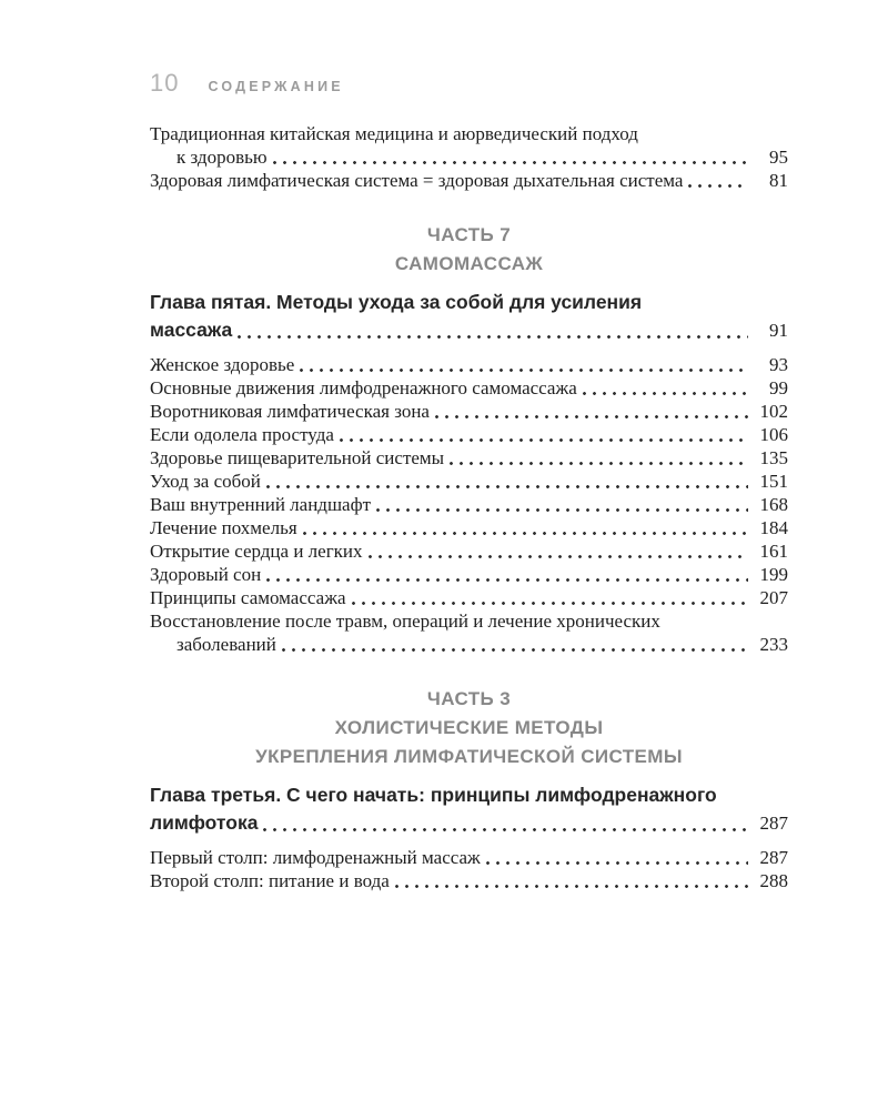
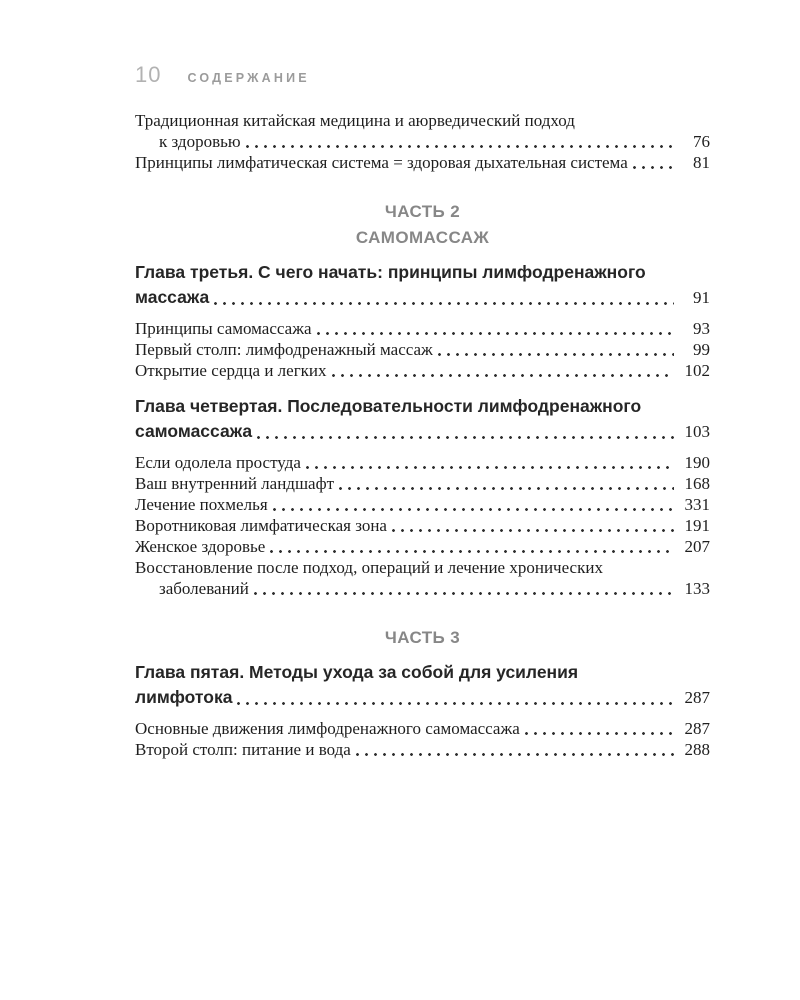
  10
  СОДЕРЖАНИЕ
  Традиционная китайская медицина и аюрведический подход
  к здоровью
- 95
+ 76
- Здоровая лимфатическая система = здоровая дыхательная система
+ Принципы лимфатическая система = здоровая дыхательная система
  81
- ЧАСТЬ 7
+ ЧАСТЬ 2
  САМОМАССАЖ
- Глава пятая. Методы ухода за собой для усиления
+ Глава третья. С чего начать: принципы лимфодренажного
  массажа
  91
- Женское здоровье
+ Принципы самомассажа
  93
- Основные движения лимфодренажного самомассажа
+ Первый столп: лимфодренажный массаж
  99
- Воротниковая лимфатическая зона
+ Открытие сердца и легких
  102
+ Глава четвертая. Последовательности лимфодренажного
+ самомассажа
+ 103
  Если одолела простуда
- 106
+ 190
- Здоровье пищеварительной системы
- 135
- Уход за собой
- 151
  Ваш внутренний ландшафт
  168
  Лечение похмелья
- 184
+ 331
- Открытие сердца и легких
+ Воротниковая лимфатическая зона
- 161
+ 191
- Здоровый сон
- 199
- Принципы самомассажа
+ Женское здоровье
  207
- Восстановление после травм, операций и лечение хронических
+ Восстановление после подход, операций и лечение хронических
  заболеваний
- 233
+ 133
  ЧАСТЬ 3
- ХОЛИСТИЧЕСКИЕ МЕТОДЫ
- УКРЕПЛЕНИЯ ЛИМФАТИЧЕСКОЙ СИСТЕМЫ
- Глава третья. С чего начать: принципы лимфодренажного
+ Глава пятая. Методы ухода за собой для усиления
  лимфотока
  287
- Первый столп: лимфодренажный массаж
+ Основные движения лимфодренажного самомассажа
  287
  Второй столп: питание и вода
  288
